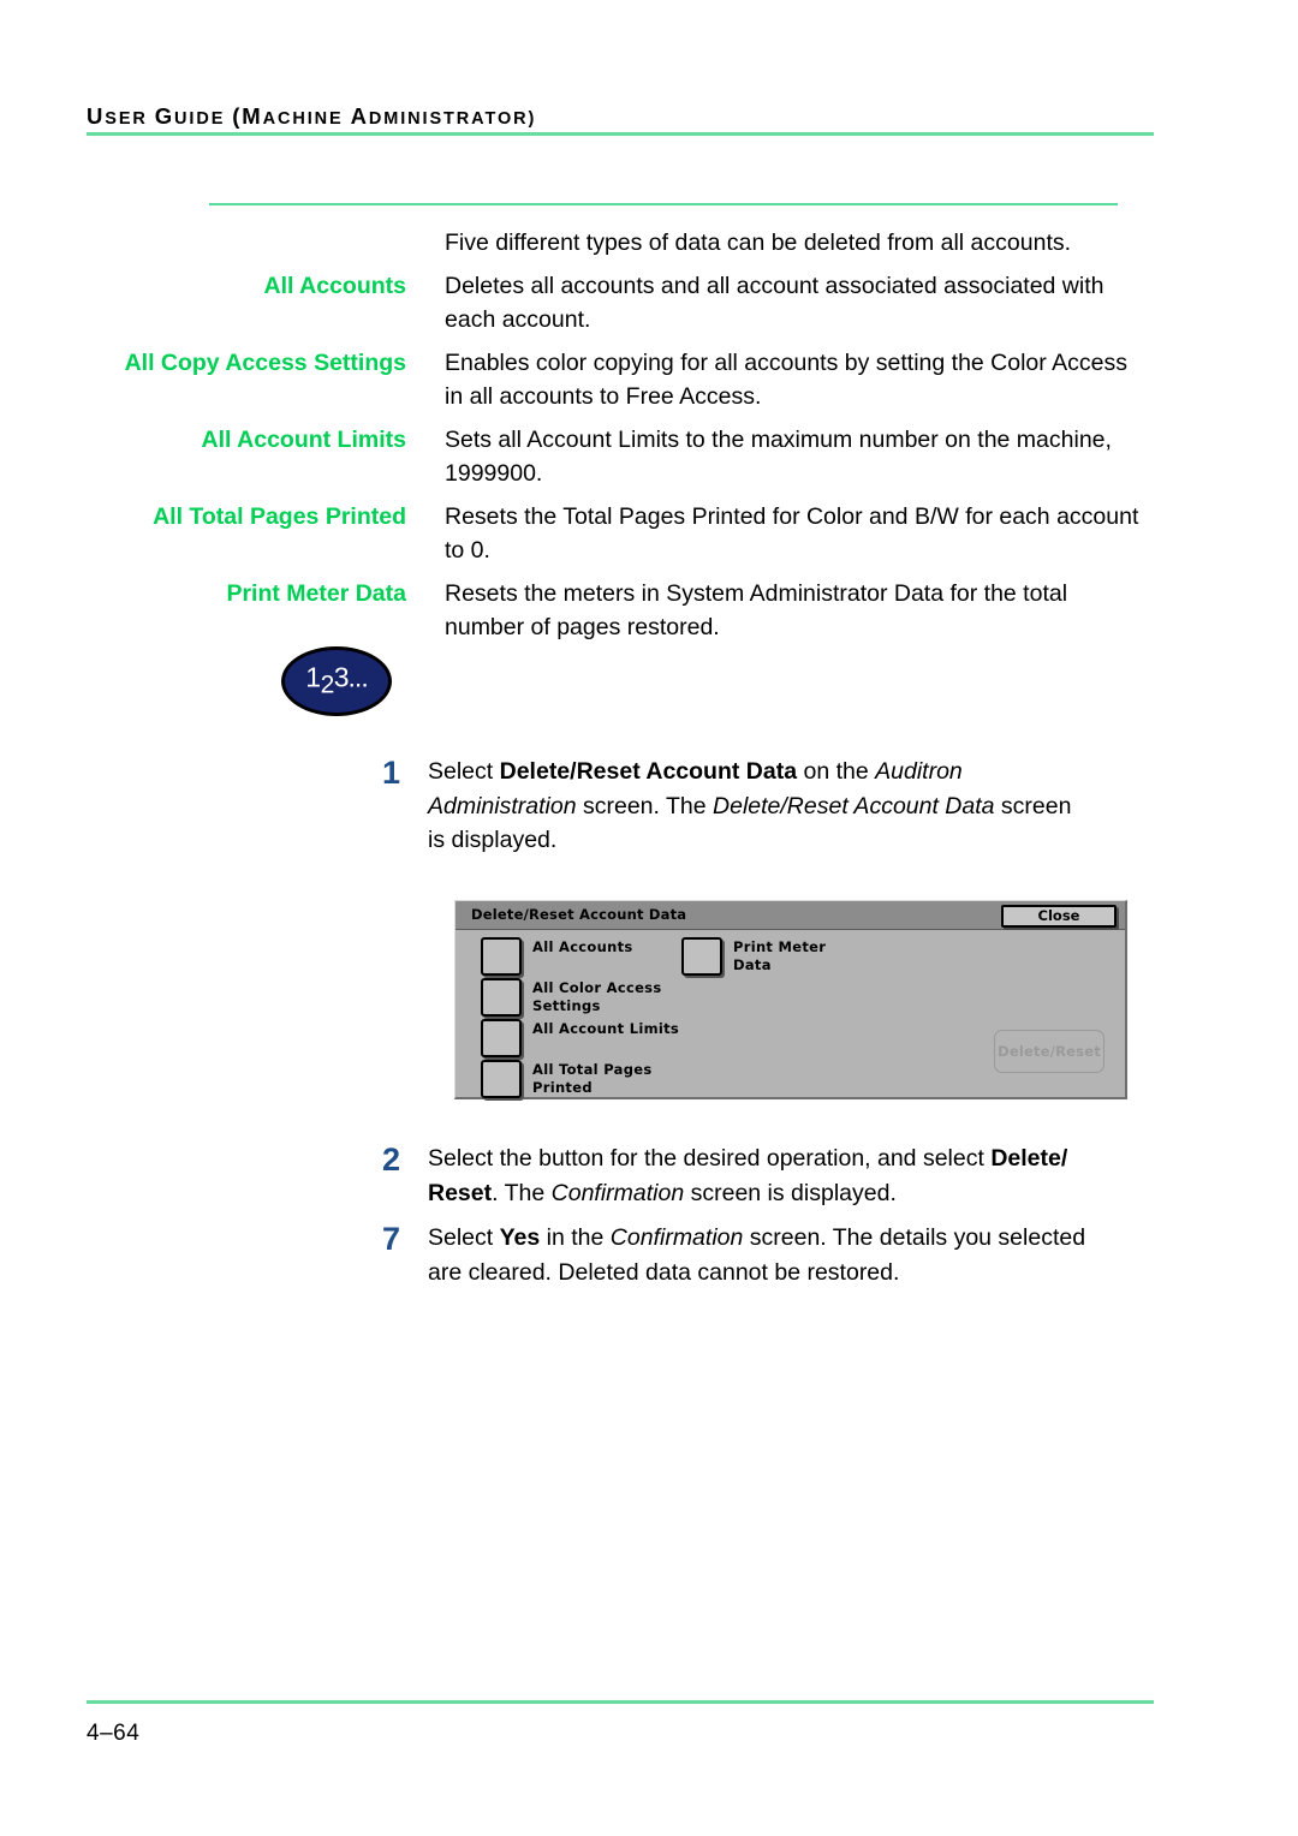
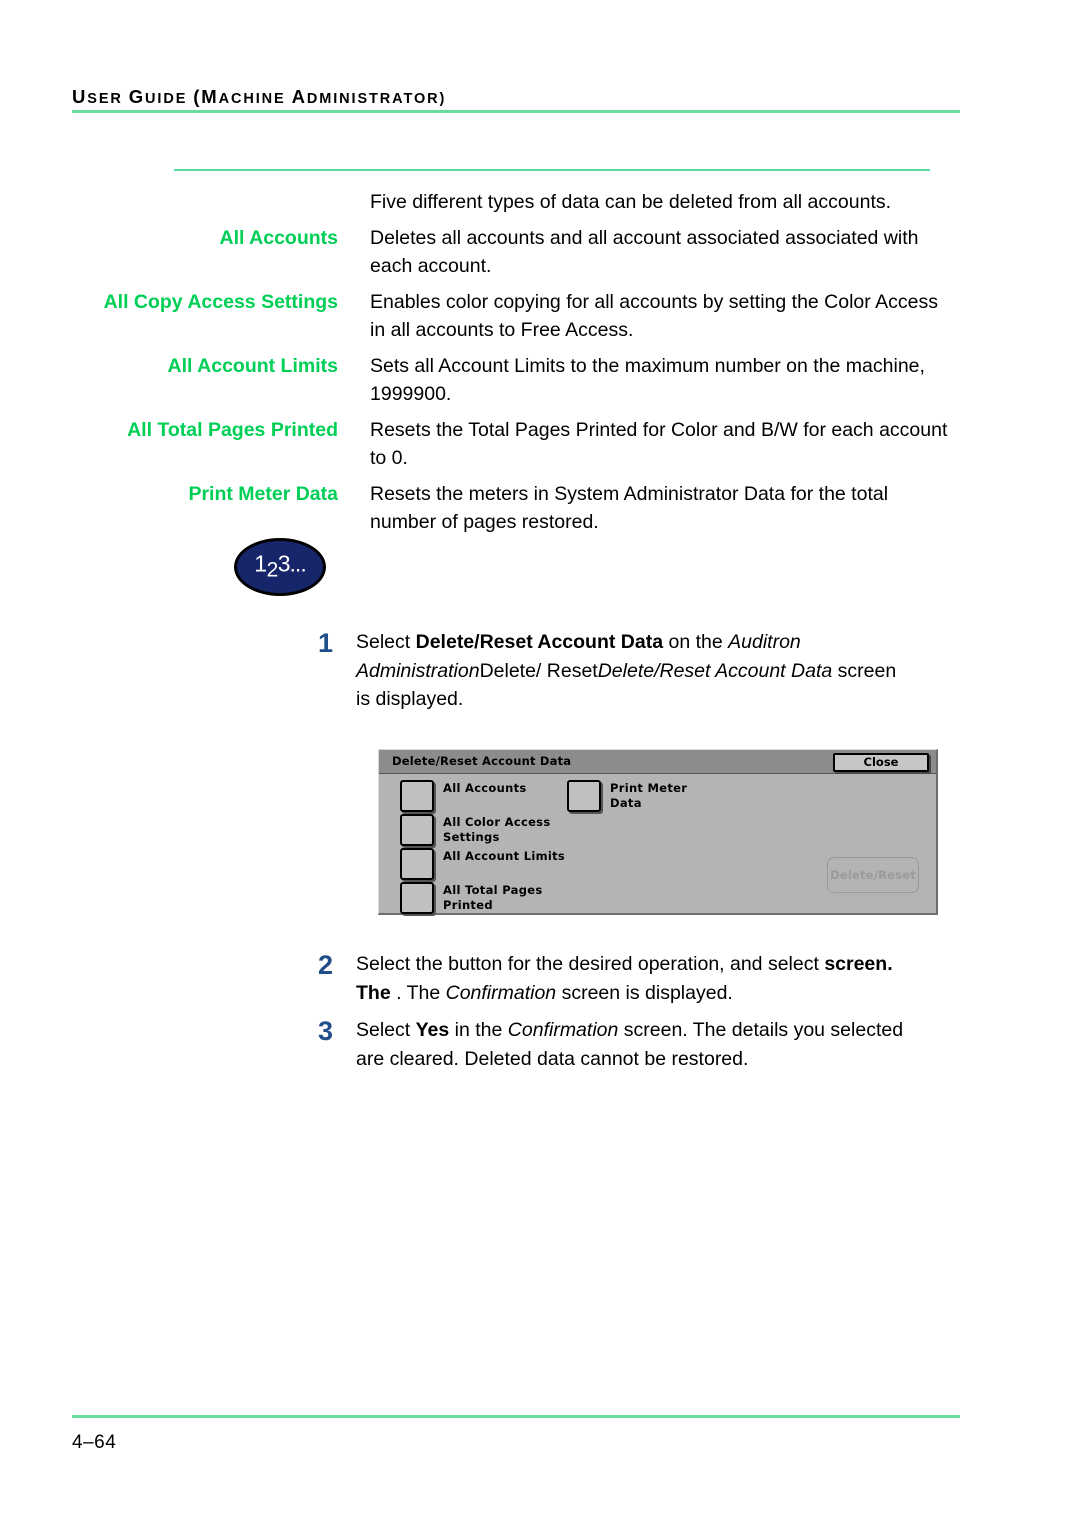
  USER GUIDE (MACHINE ADMINISTRATOR)
  Five different types of data can be deleted from all accounts.
  All Accounts
  Deletes all accounts and all account associated associated with each account.
  All Copy Access Settings
  Enables color copying for all accounts by setting the Color Access in all accounts to Free Access.
  All Account Limits
  Sets all Account Limits to the maximum number on the machine, 1999900.
  All Total Pages Printed
  Resets the Total Pages Printed for Color and B/W for each account to 0.
  Print Meter Data
  Resets the meters in System Administrator Data for the total number of pages restored.
  123...
  1
- Select Delete/Reset Account Data on the Auditron Administration screen. The Delete/Reset Account Data screen is displayed.
+ Select Delete/Reset Account Data on the Auditron AdministrationDelete/ ResetDelete/Reset Account Data screen is displayed.
  Delete/Reset Account Data
  Close
  All Accounts
  All Color Access
  Settings
  All Account Limits
  All Total Pages
  Printed
  Print Meter
  Data
  Delete/Reset
  2
- Select the button for the desired operation, and select Delete/ Reset. The Confirmation screen is displayed.
+ Select the button for the desired operation, and select screen. The . The Confirmation screen is displayed.
- 7
+ 3
  Select Yes in the Confirmation screen. The details you selected are cleared. Deleted data cannot be restored.
  4–64
